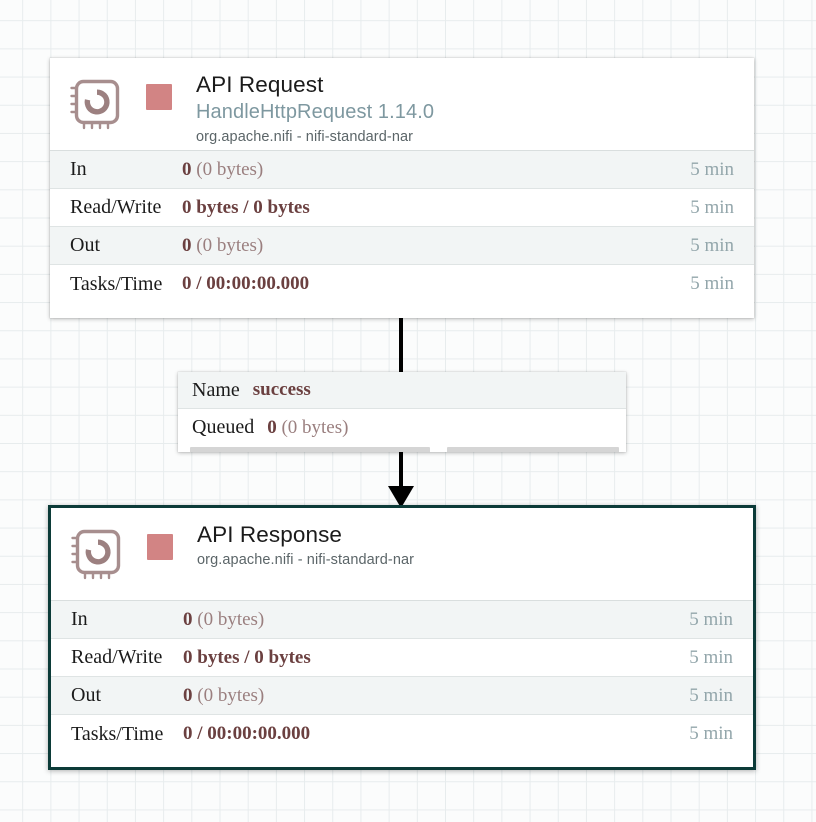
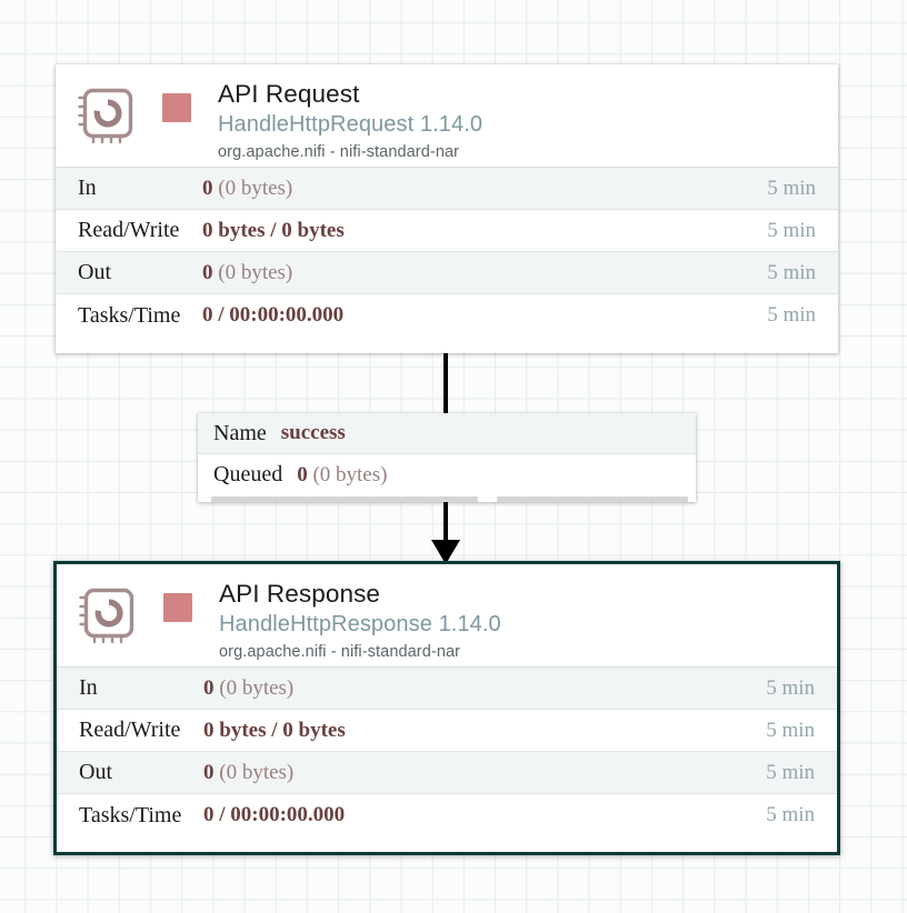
  API Request
  HandleHttpRequest 1.14.0
  org.apache.nifi - nifi-standard-nar
  In
  0 (0 bytes)
  5 min
  Read/Write
  0 bytes / 0 bytes
  5 min
  Out
  0 (0 bytes)
  5 min
  Tasks/Time
  0 / 00:00:00.000
  5 min
  Name
  success
  Queued
  0 (0 bytes)
  API Response
+ HandleHttpResponse 1.14.0
  org.apache.nifi - nifi-standard-nar
  In
  0 (0 bytes)
  5 min
  Read/Write
  0 bytes / 0 bytes
  5 min
  Out
  0 (0 bytes)
  5 min
  Tasks/Time
  0 / 00:00:00.000
  5 min
